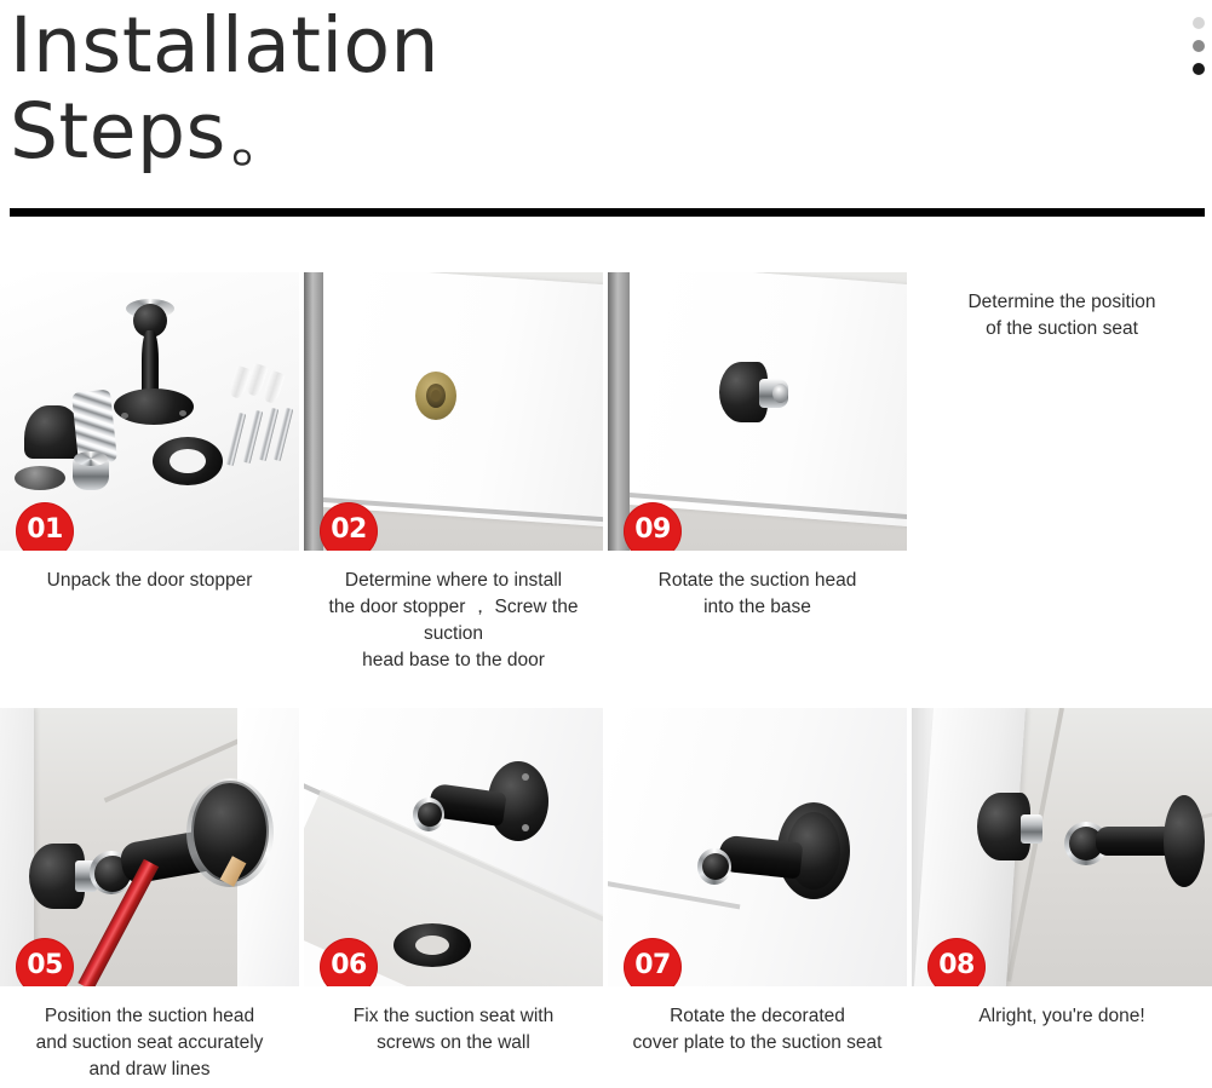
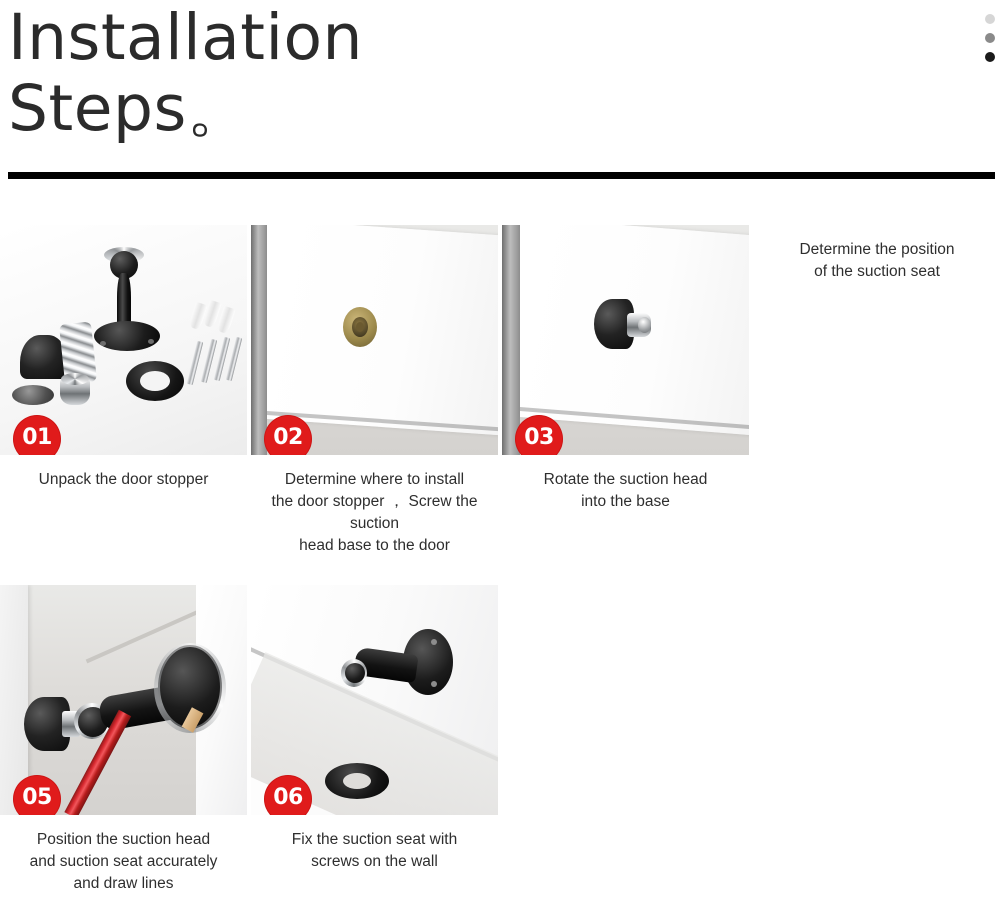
  Installation
  Steps。
  01
  Unpack the door stopper
  02
  Determine where to install
  the door stopper ， Screw the suction
  head base to the door
- 09
+ 03
  Rotate the suction head
  into the base
  Determine the position
  of the suction seat
  05
  Position the suction head
  and suction seat accurately
  and draw lines
  06
  Fix the suction seat with
  screws on the wall
- 07
- Rotate the decorated
- cover plate to the suction seat
- 08
- Alright, you're done!
